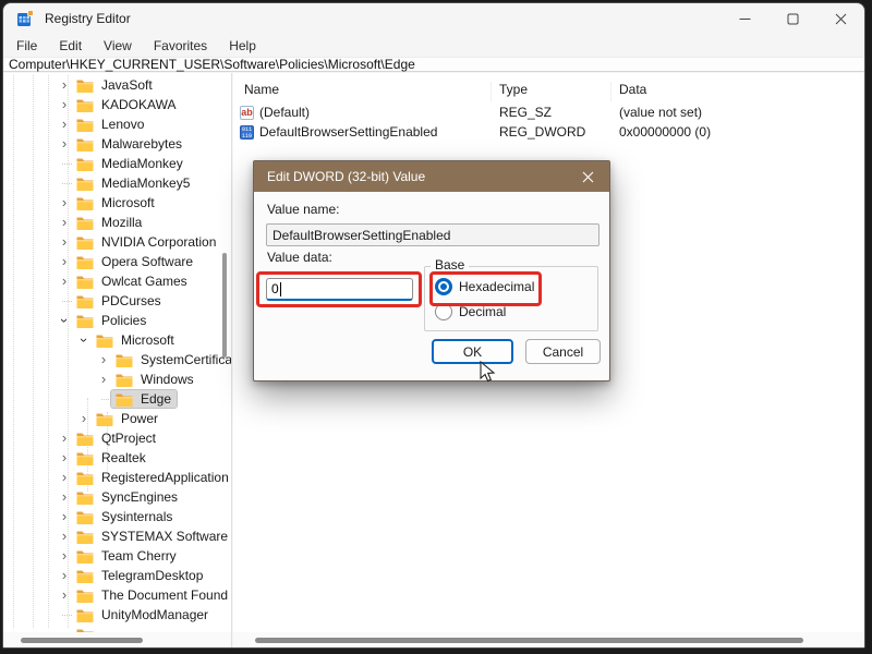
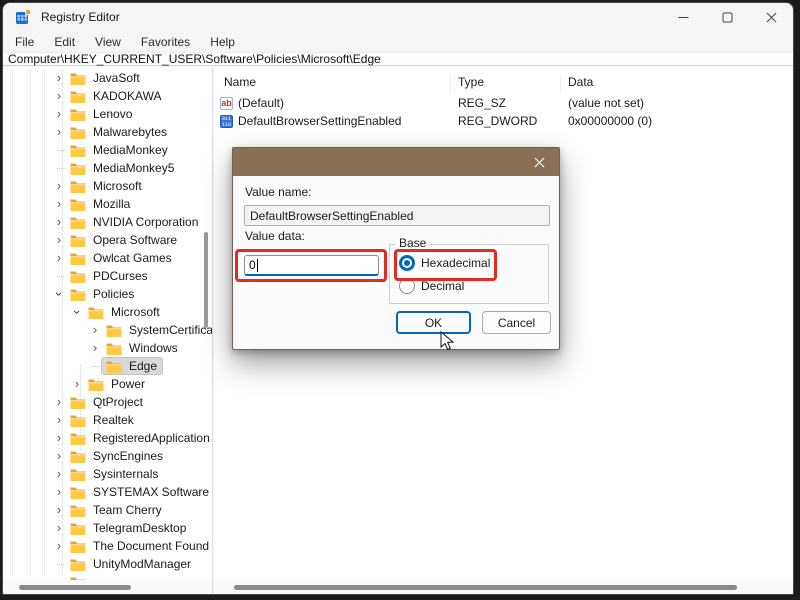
  Registry Editor
  File
  Edit
  View
  Favorites
  Help
  Computer\HKEY_CURRENT_USER\Software\Policies\Microsoft\Edge
  ›
  JavaSoft
  ›
  KADOKAWA
  ›
  Lenovo
  ›
  Malwarebytes
  MediaMonkey
  MediaMonkey5
  ›
  Microsoft
  ›
  Mozilla
  ›
  NVIDIA Corporation
  ›
  Opera Software
  ›
  Owlcat Games
  PDCurses
  Policies
  Microsoft
  ›
  SystemCertifica
  ›
  Windows
  Edge
  ›
  Power
  ›
  QtProject
  ›
  Realtek
  ›
  RegisteredApplication
  ›
  SyncEngines
  ›
  Sysinternals
  ›
  SYSTEMAX Software
  ›
  Team Cherry
  ›
  TelegramDesktop
  ›
  The Document Found
  UnityModManager
  Name
  Type
  Data
  ab
  (Default)
  REG_SZ
  (value not set)
  DefaultBrowserSettingEnabled
  REG_DWORD
  0x00000000 (0)
- Edit DWORD (32-bit) Value
  Value name:
  DefaultBrowserSettingEnabled
  Value data:
  0
  Base
  Hexadecimal
  Decimal
  OK
  Cancel
